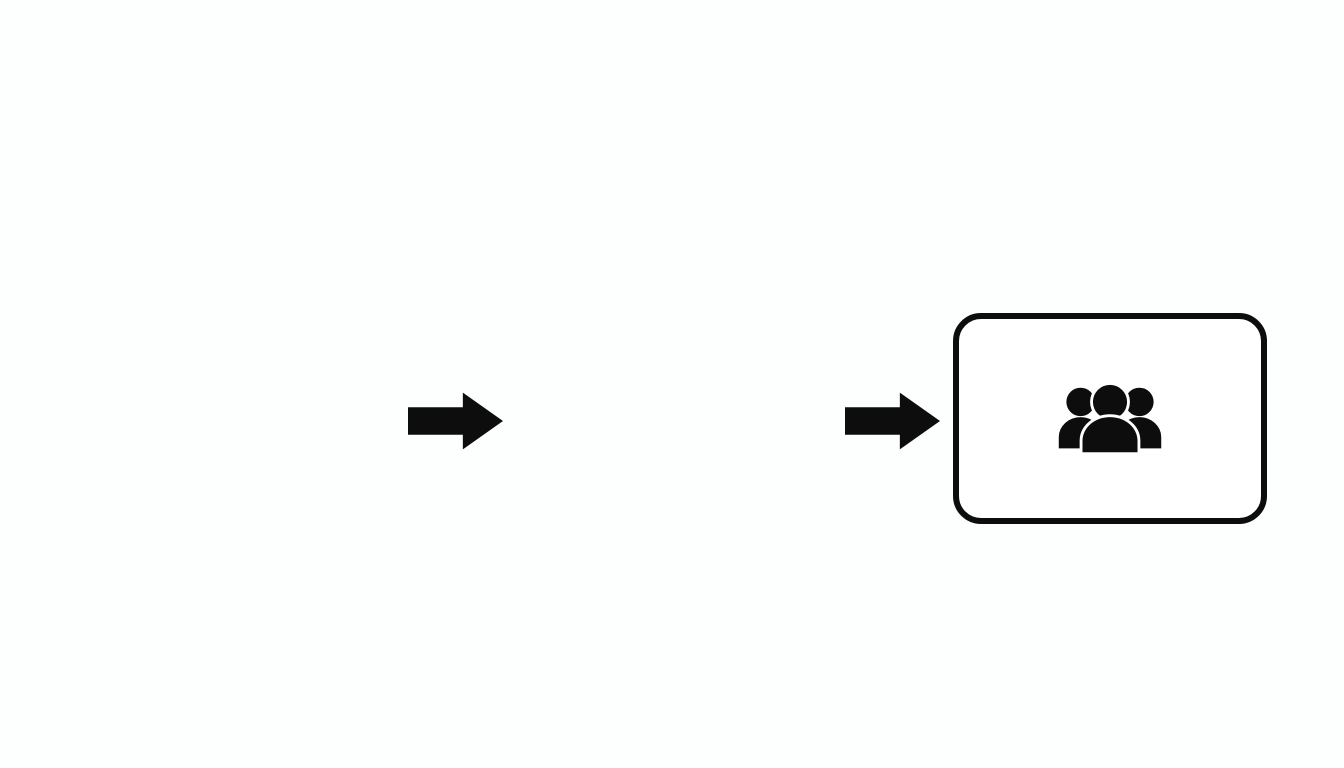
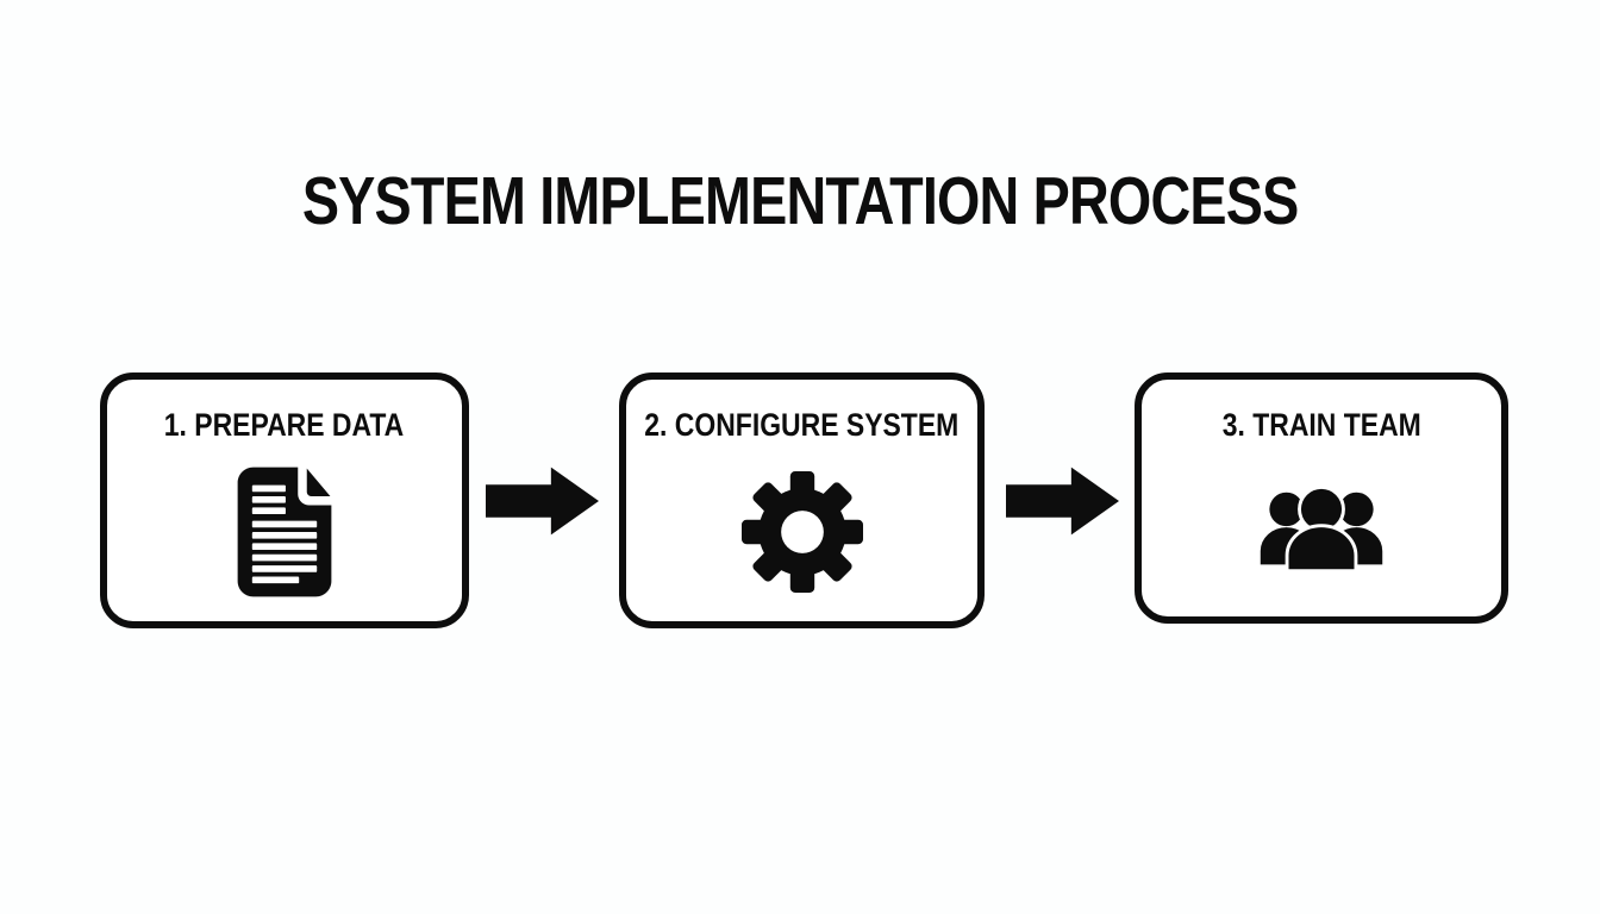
+ SYSTEM IMPLEMENTATION PROCESS
+ 1. PREPARE DATA
+ 2. CONFIGURE SYSTEM
+ 3. TRAIN TEAM
